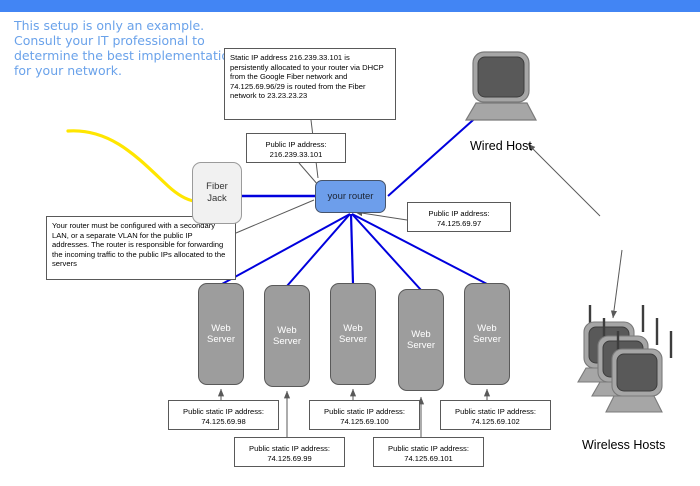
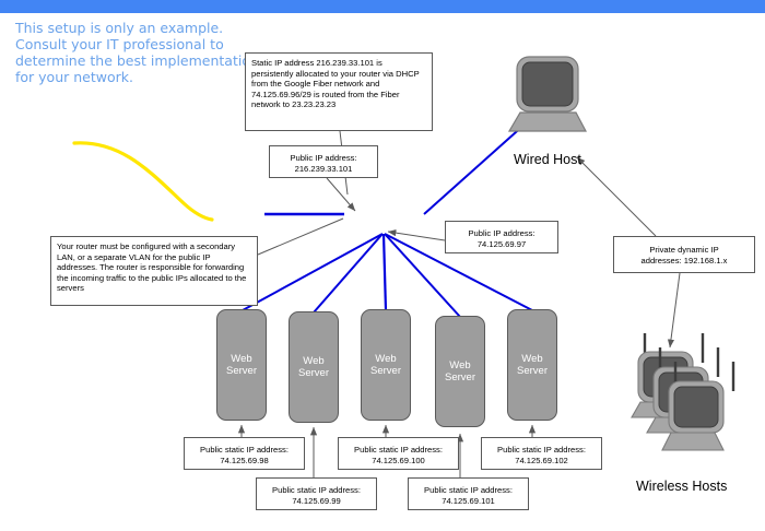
  This setup is only an example. Consult your IT professional to determine the best implementati for your network.
  Static IP address 216.239.33.101 is persistently allocated to your router via DHCP from the Google Fiber network and 74.125.69.96/29 is routed from the Fiber network to 23.23.23.23
  Public IP address:
  216.239.33.101
  Your router must be configured with a secondary LAN, or a separate VLAN for the public IP addresses. The router is responsible for forwarding the incoming traffic to the public IPs allocated to the servers
  Public IP address:
  74.125.69.97
+ Private dynamic IP
+ addresses: 192.168.1.x
  Public static IP address:
  74.125.69.98
  Public static IP address:
  74.125.69.99
  Public static IP address:
  74.125.69.100
  Public static IP address:
  74.125.69.101
  Public static IP address:
  74.125.69.102
- Fiber
- Jack
- your router
  Web
  Server
  Web
  Server
  Web
  Server
  Web
  Server
  Web
  Server
  Wired Host
  Wireless Hosts
